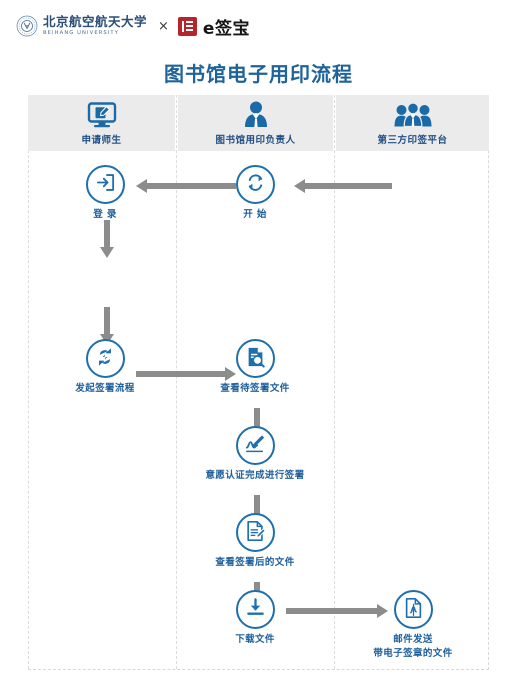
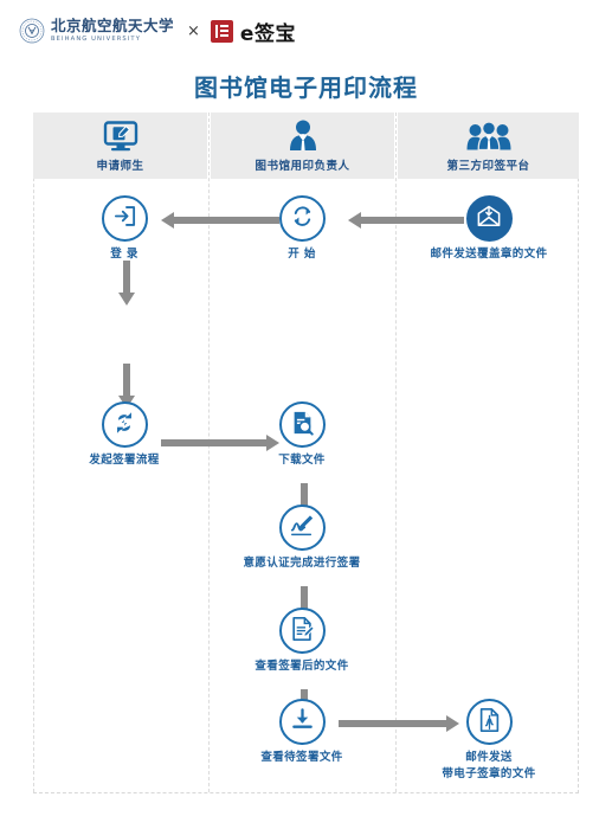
  北京航空航天大学
  ×
  e签宝
  图书馆电子用印流程
  申请师生
  图书馆用印负责人
  第三方印签平台
  登 录
  开 始
+ 邮件发送覆盖章的文件
  发起签署流程
- 查看待签署文件
+ 下载文件
  意愿认证完成进行签署
  查看签署后的文件
- 下载文件
+ 查看待签署文件
  邮件发送
  带电子签章的文件
